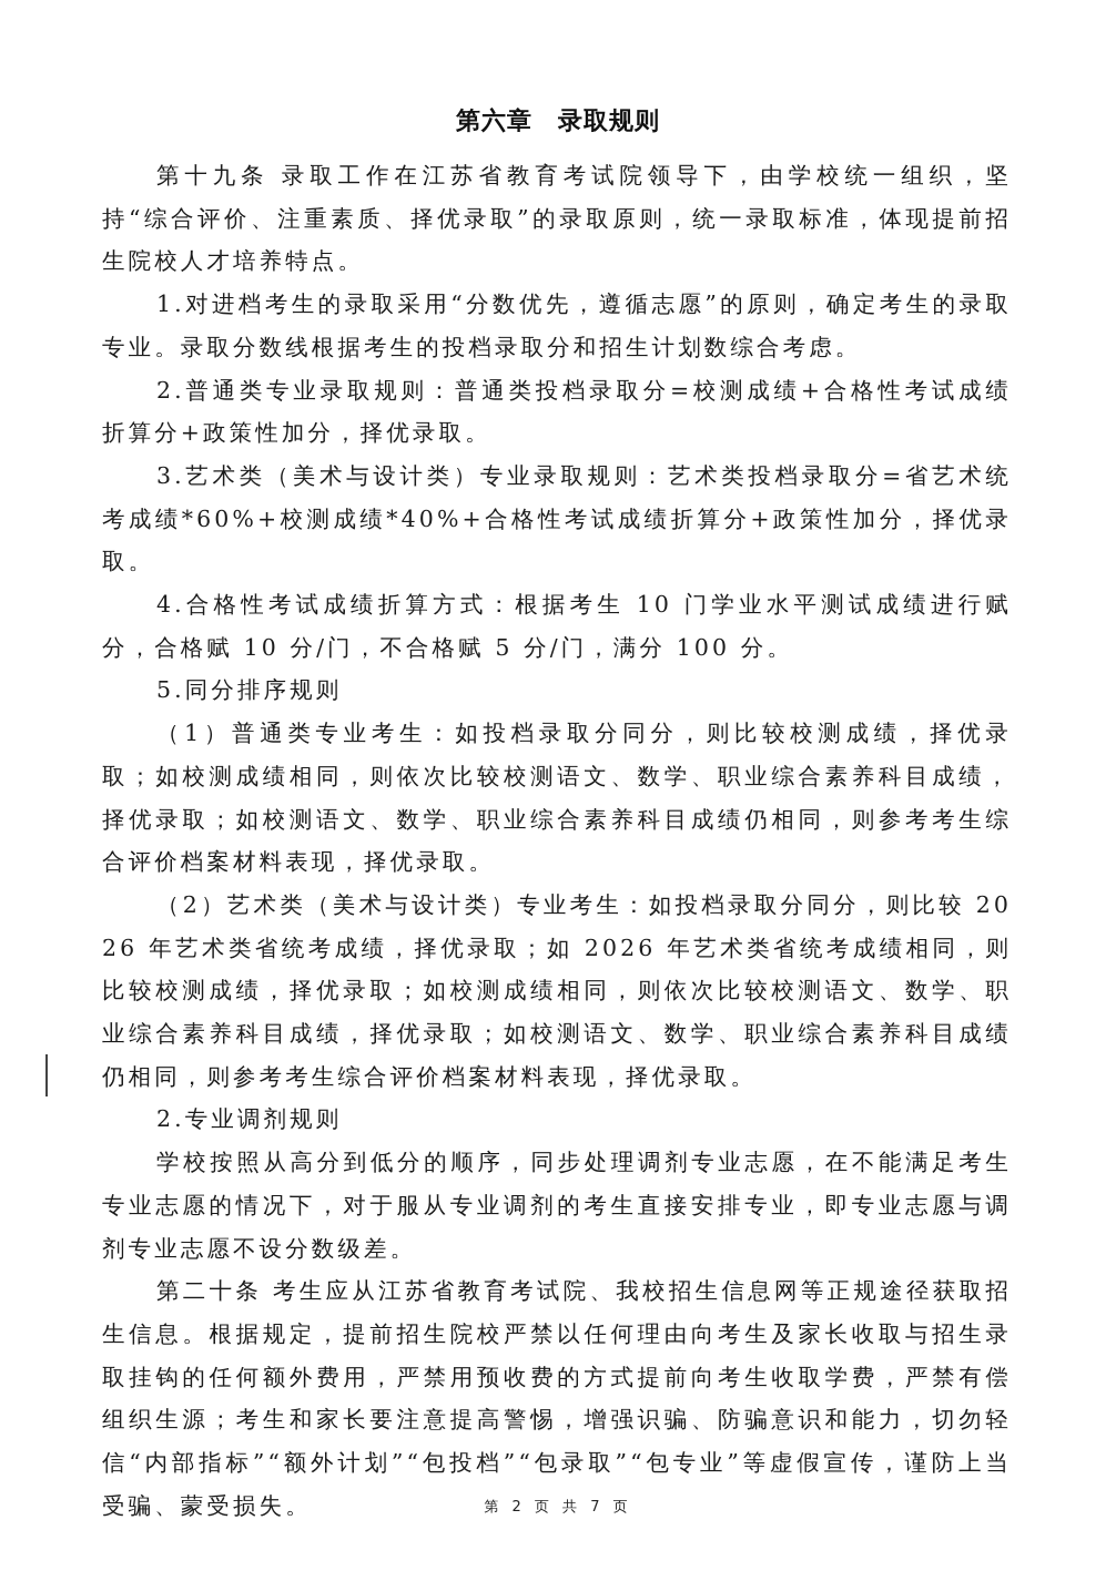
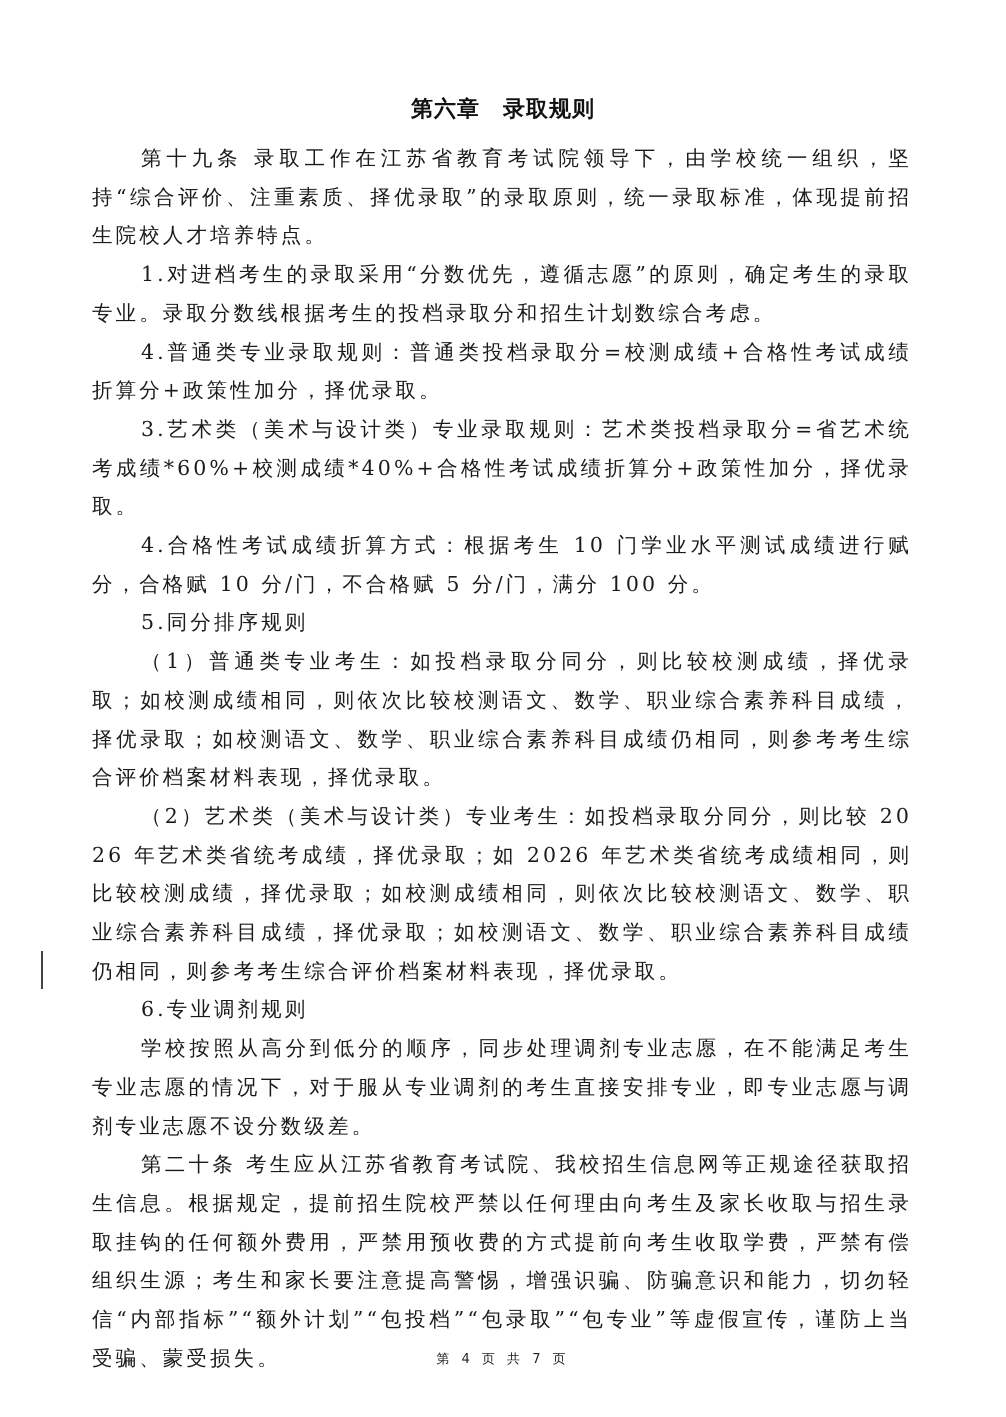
  第六章 录取规则
  第十九条 录取工作在江苏省教育考试院领导下，由学校统一组织，坚持“综合评价、注重素质、择优录取”的录取原则，统一录取标准，体现提前招生院校人才培养特点。
  1.对进档考生的录取采用“分数优先，遵循志愿”的原则，确定考生的录取专业。录取分数线根据考生的投档录取分和招生计划数综合考虑。
- 2.普通类专业录取规则：普通类投档录取分=校测成绩+合格性考试成绩折算分+政策性加分，择优录取。
+ 4.普通类专业录取规则：普通类投档录取分=校测成绩+合格性考试成绩折算分+政策性加分，择优录取。
  3.艺术类（美术与设计类）专业录取规则：艺术类投档录取分=省艺术统考成绩*60%+校测成绩*40%+合格性考试成绩折算分+政策性加分，择优录取。
  4.合格性考试成绩折算方式：根据考生 10 门学业水平测试成绩进行赋分，合格赋 10 分/门，不合格赋 5 分/门，满分 100 分。
  5.同分排序规则
  （1）普通类专业考生：如投档录取分同分，则比较校测成绩，择优录取；如校测成绩相同，则依次比较校测语文、数学、职业综合素养科目成绩，择优录取；如校测语文、数学、职业综合素养科目成绩仍相同，则参考考生综合评价档案材料表现，择优录取。
  （2）艺术类（美术与设计类）专业考生：如投档录取分同分，则比较 2026 年艺术类省统考成绩，择优录取；如 2026 年艺术类省统考成绩相同，则比较校测成绩，择优录取；如校测成绩相同，则依次比较校测语文、数学、职业综合素养科目成绩，择优录取；如校测语文、数学、职业综合素养科目成绩仍相同，则参考考生综合评价档案材料表现，择优录取。
- 2.专业调剂规则
+ 6.专业调剂规则
  学校按照从高分到低分的顺序，同步处理调剂专业志愿，在不能满足考生专业志愿的情况下，对于服从专业调剂的考生直接安排专业，即专业志愿与调剂专业志愿不设分数级差。
  第二十条 考生应从江苏省教育考试院、我校招生信息网等正规途径获取招生信息。根据规定，提前招生院校严禁以任何理由向考生及家长收取与招生录取挂钩的任何额外费用，严禁用预收费的方式提前向考生收取学费，严禁有偿组织生源；考生和家长要注意提高警惕，增强识骗、防骗意识和能力，切勿轻信“内部指标”“额外计划”“包投档”“包录取”“包专业”等虚假宣传，谨防上当受骗、蒙受损失。
- 第 2 页 共 7 页
+ 第 4 页 共 7 页
